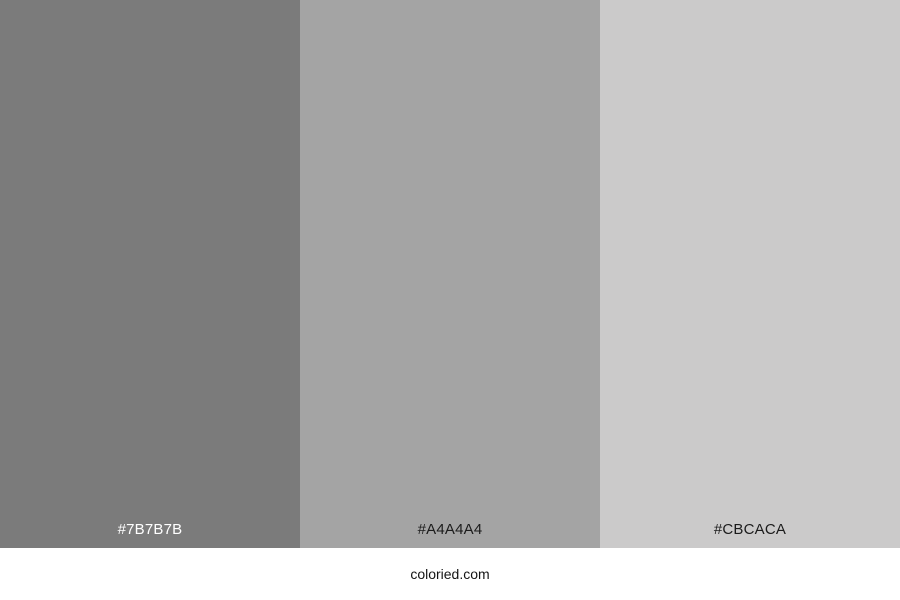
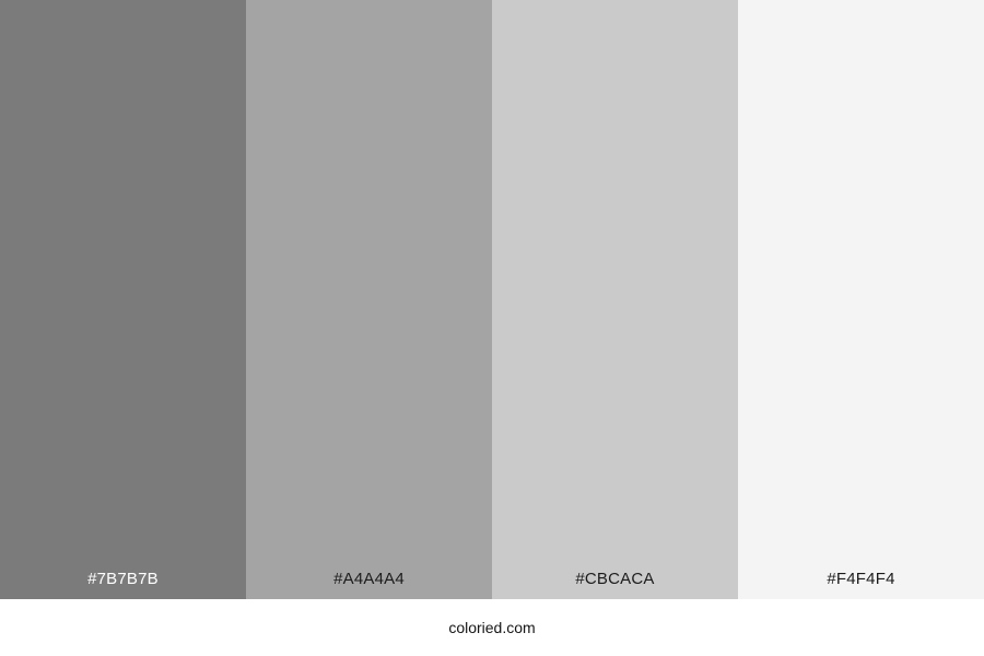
  #7B7B7B
  #A4A4A4
  #CBCACA
+ #F4F4F4
  coloried.com
